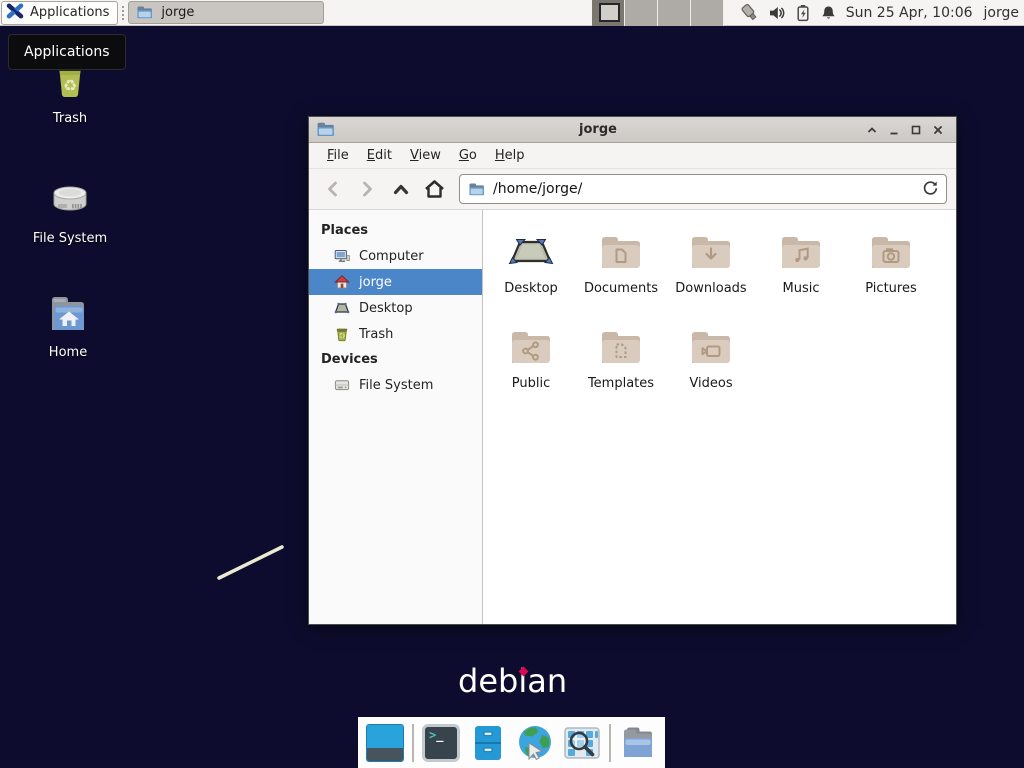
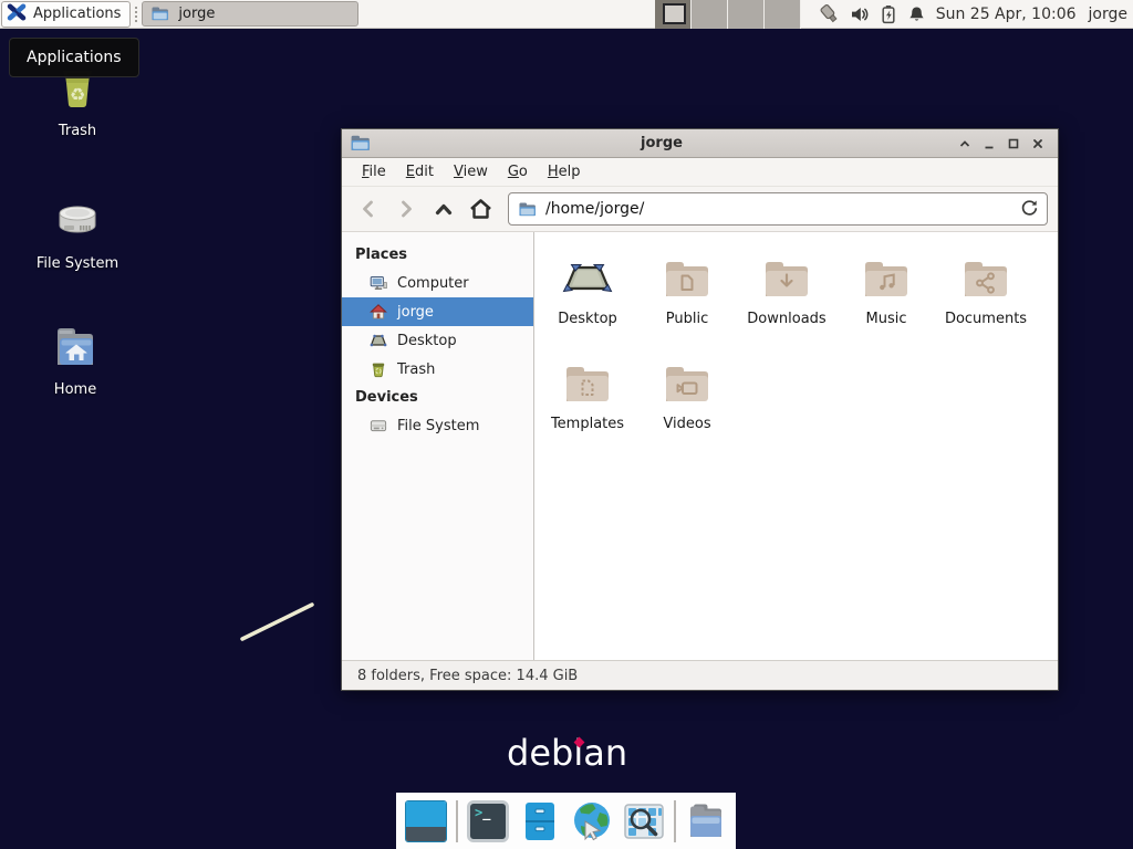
  Applications
  jorge
  Sun 25 Apr, 10:06
  jorge
  Applications
  ♻
  Trash
  File System
  Home
  jorge
  File
  Edit
  View
  Go
  Help
  /home/jorge/
  Places
  Computer
  jorge
  Desktop
  Trash
  Devices
  File System
  Desktop
- Documents
+ Public
  Downloads
  Music
- Pictures
- Public
+ Documents
  Templates
  Videos
+ 8 folders, Free space: 14.4 GiB
  debian
  >_
